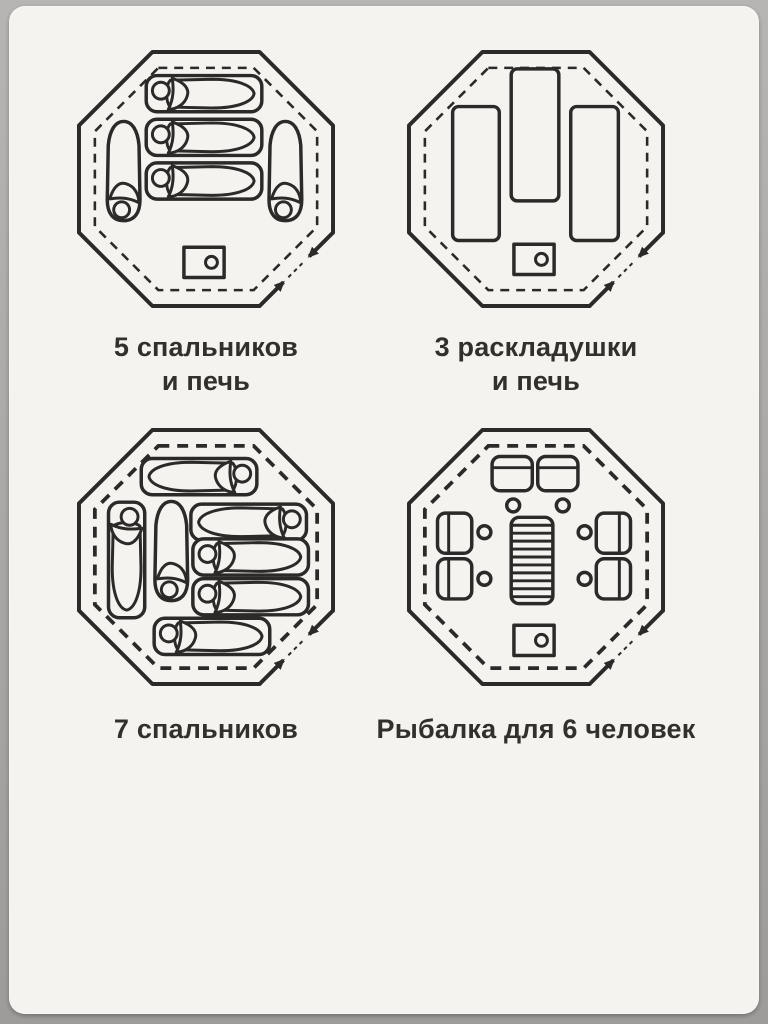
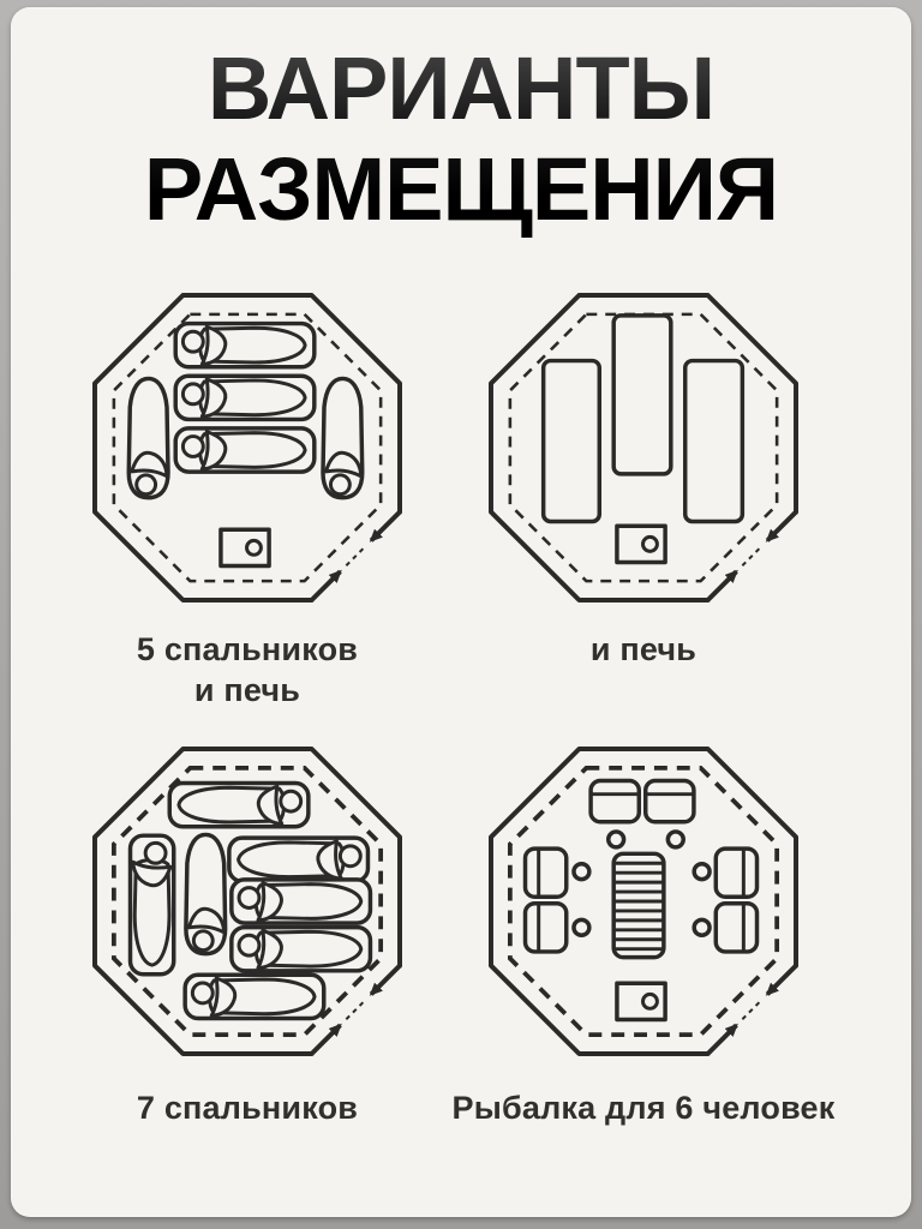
+ ВАРИАНТЫ
+ РАЗМЕЩЕНИЯ
  5 спальников
  и печь
- 3 раскладушки
  и печь
  7 спальников
  Рыбалка для 6 человек
